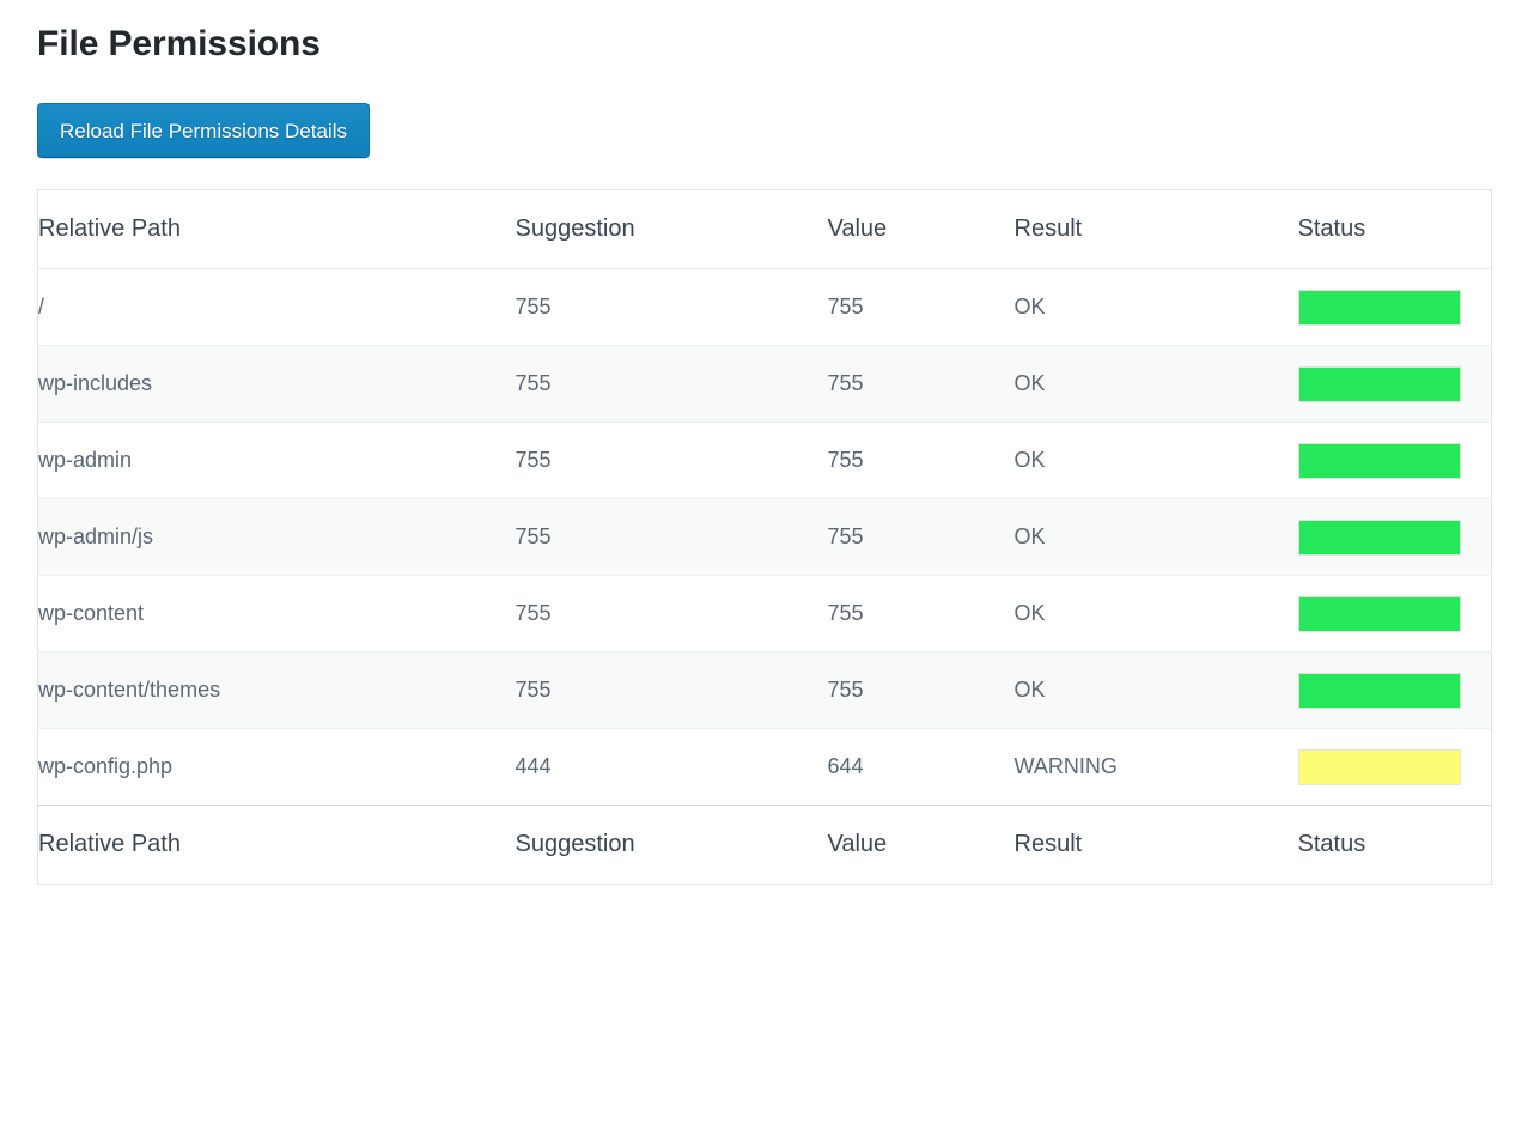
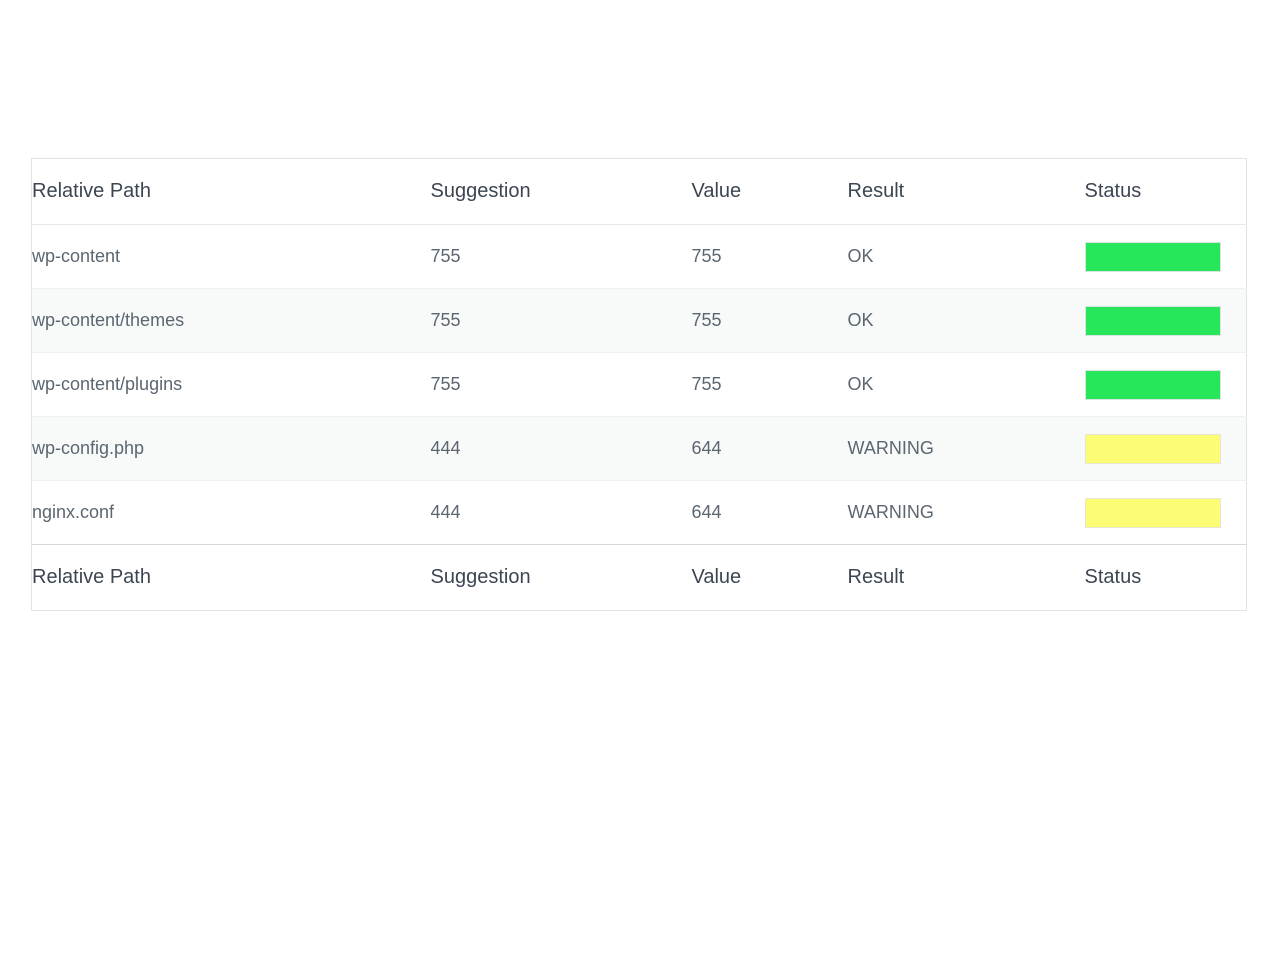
- File Permissions
- Reload File Permissions Details
  Relative Path	Suggestion	Value	Result	Status
- /	755	755	OK
- wp-includes	755	755	OK
- wp-admin	755	755	OK
- wp-admin/js	755	755	OK
  wp-content	755	755	OK
  wp-content/themes	755	755	OK
+ wp-content/plugins	755	755	OK
  wp-config.php	444	644	WARNING
+ nginx.conf	444	644	WARNING
  Relative Path	Suggestion	Value	Result	Status
